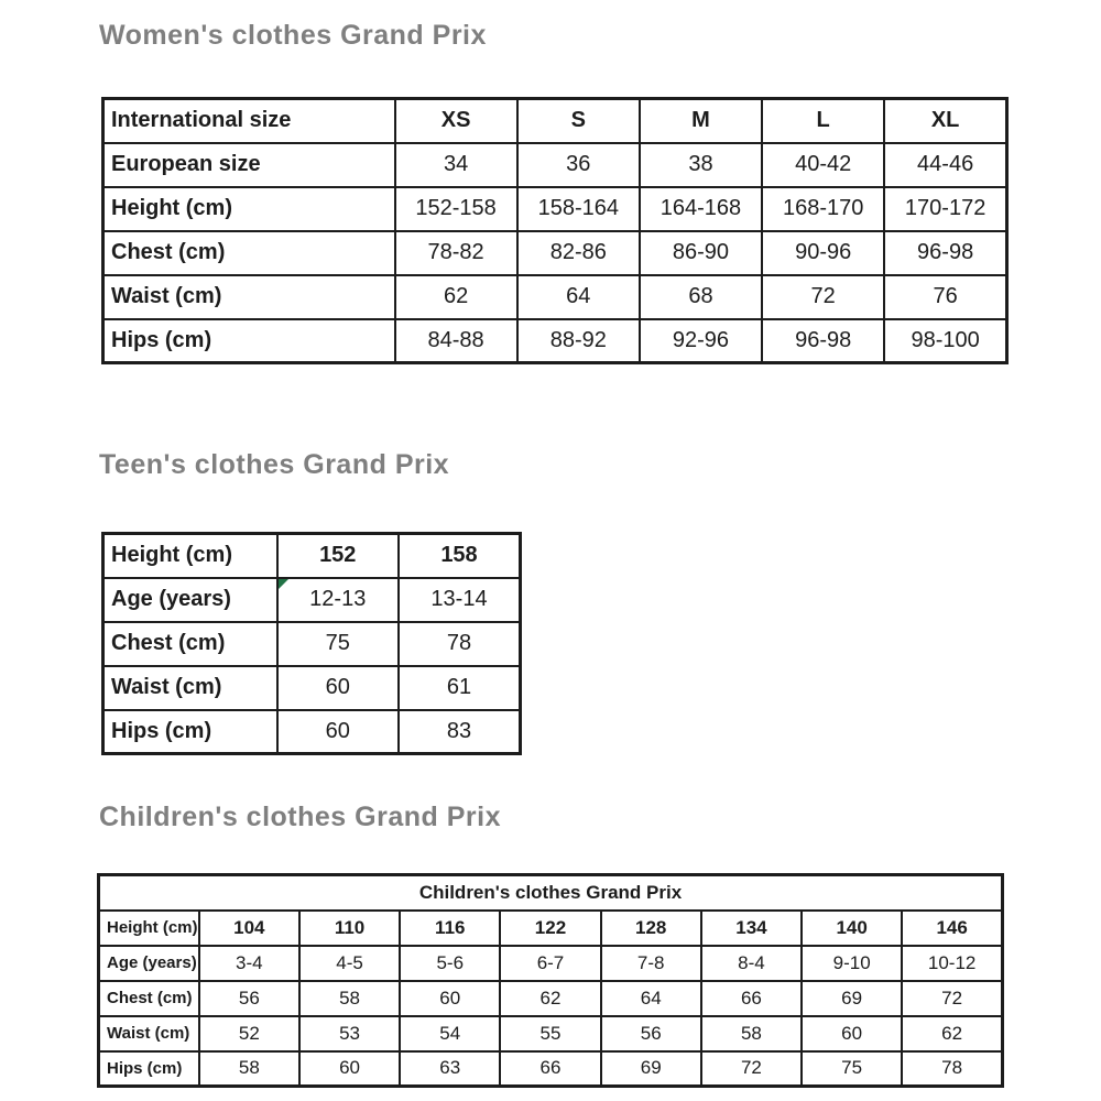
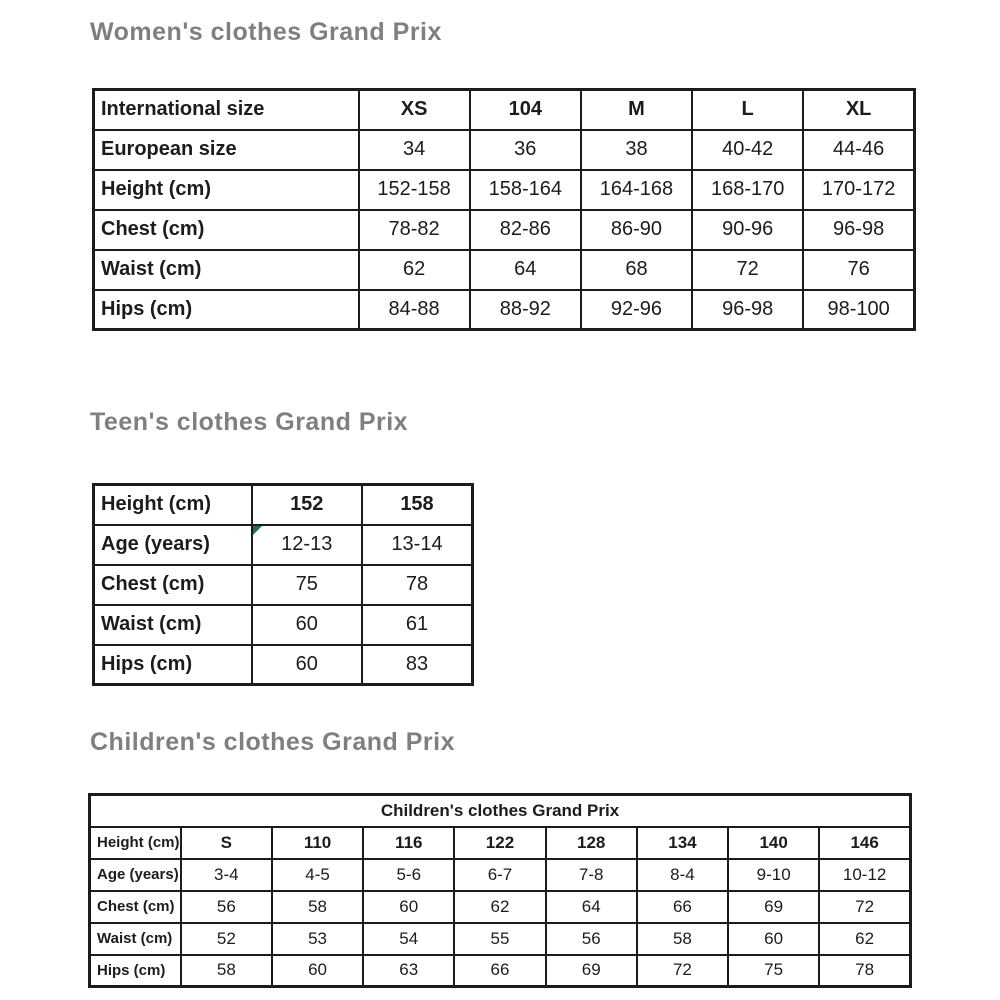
  Women's clothes Grand Prix
- International size	XS	S	M	L	XL
+ International size	XS	104	M	L	XL
  European size	34	36	38	40-42	44-46
  Height (cm)	152-158	158-164	164-168	168-170	170-172
  Chest (cm)	78-82	82-86	86-90	90-96	96-98
  Waist (cm)	62	64	68	72	76
  Hips (cm)	84-88	88-92	92-96	96-98	98-100
  Teen's clothes Grand Prix
  Height (cm)	152	158
  Age (years)	12-13	13-14
  Chest (cm)	75	78
  Waist (cm)	60	61
  Hips (cm)	60	83
  Children's clothes Grand Prix
  Children's clothes Grand Prix
- Height (cm)	104	110	116	122	128	134	140	146
+ Height (cm)	S	110	116	122	128	134	140	146
  Age (years)	3-4	4-5	5-6	6-7	7-8	8-4	9-10	10-12
  Chest (cm)	56	58	60	62	64	66	69	72
  Waist (cm)	52	53	54	55	56	58	60	62
  Hips (cm)	58	60	63	66	69	72	75	78
